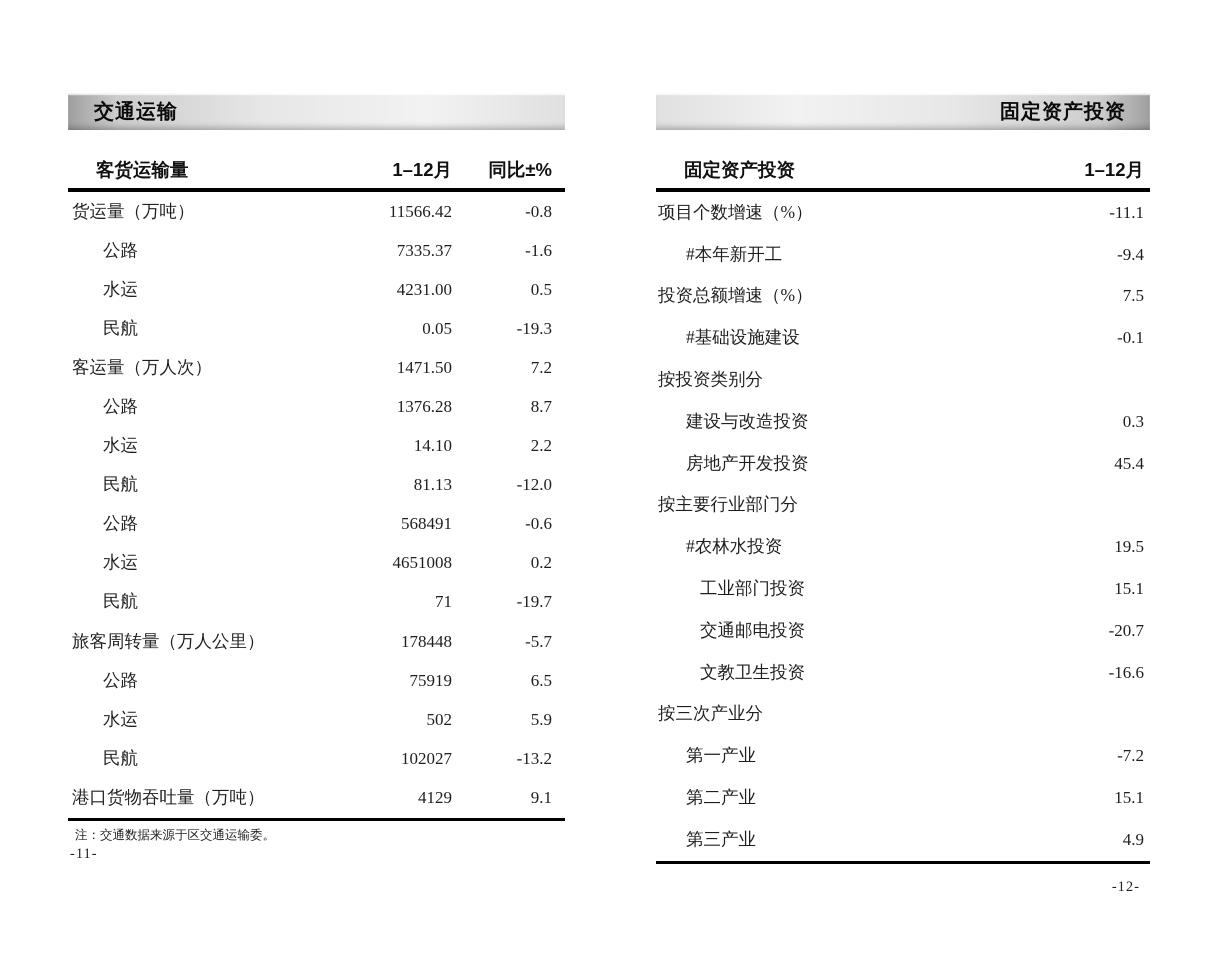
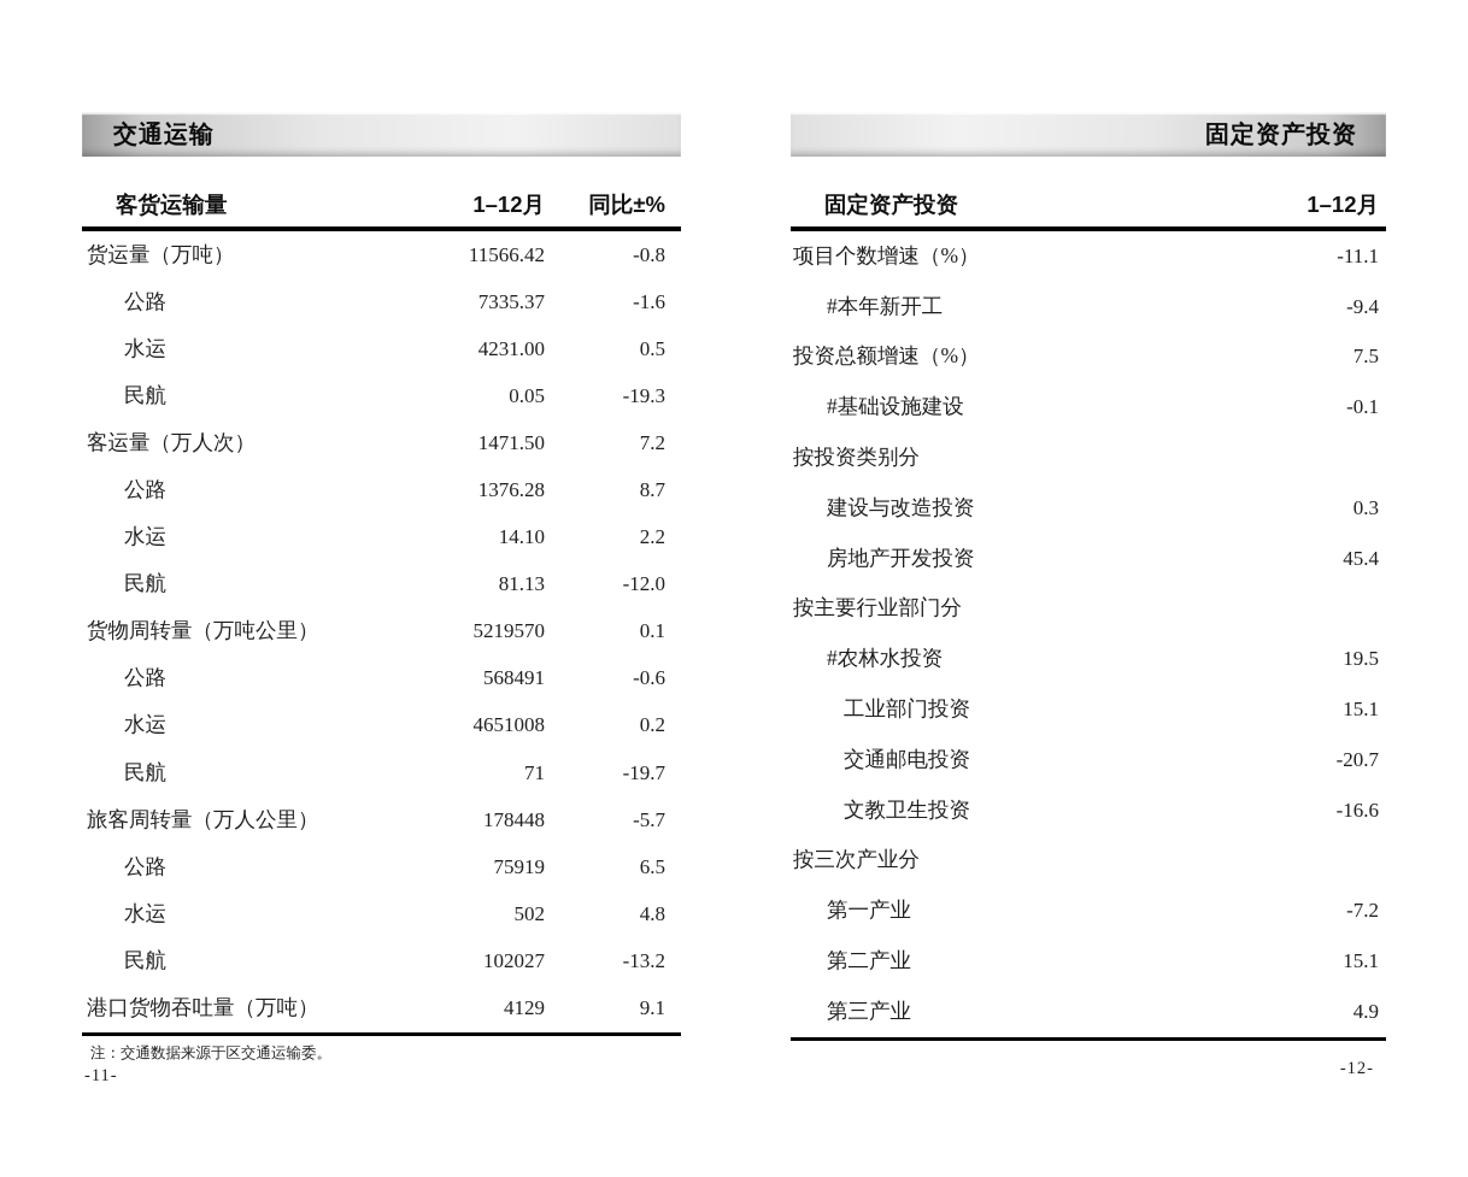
  交通运输
  客货运输量
  1–12月
  同比±%
  货运量（万吨）
  11566.42
  -0.8
  公路
  7335.37
  -1.6
  水运
  4231.00
  0.5
  民航
  0.05
  -19.3
  客运量（万人次）
  1471.50
  7.2
  公路
  1376.28
  8.7
  水运
  14.10
  2.2
  民航
  81.13
  -12.0
+ 货物周转量（万吨公里）
+ 5219570
+ 0.1
  公路
  568491
  -0.6
  水运
  4651008
  0.2
  民航
  71
  -19.7
  旅客周转量（万人公里）
  178448
  -5.7
  公路
  75919
  6.5
  水运
  502
- 5.9
+ 4.8
  民航
  102027
  -13.2
  港口货物吞吐量（万吨）
  4129
  9.1
  注：交通数据来源于区交通运输委。
  -11-
  固定资产投资
  固定资产投资
  1–12月
  项目个数增速（%）
  -11.1
  #本年新开工
  -9.4
  投资总额增速（%）
  7.5
  #基础设施建设
  -0.1
  按投资类别分
  建设与改造投资
  0.3
  房地产开发投资
  45.4
  按主要行业部门分
  #农林水投资
  19.5
  工业部门投资
  15.1
  交通邮电投资
  -20.7
  文教卫生投资
  -16.6
  按三次产业分
  第一产业
  -7.2
  第二产业
  15.1
  第三产业
  4.9
  -12-
